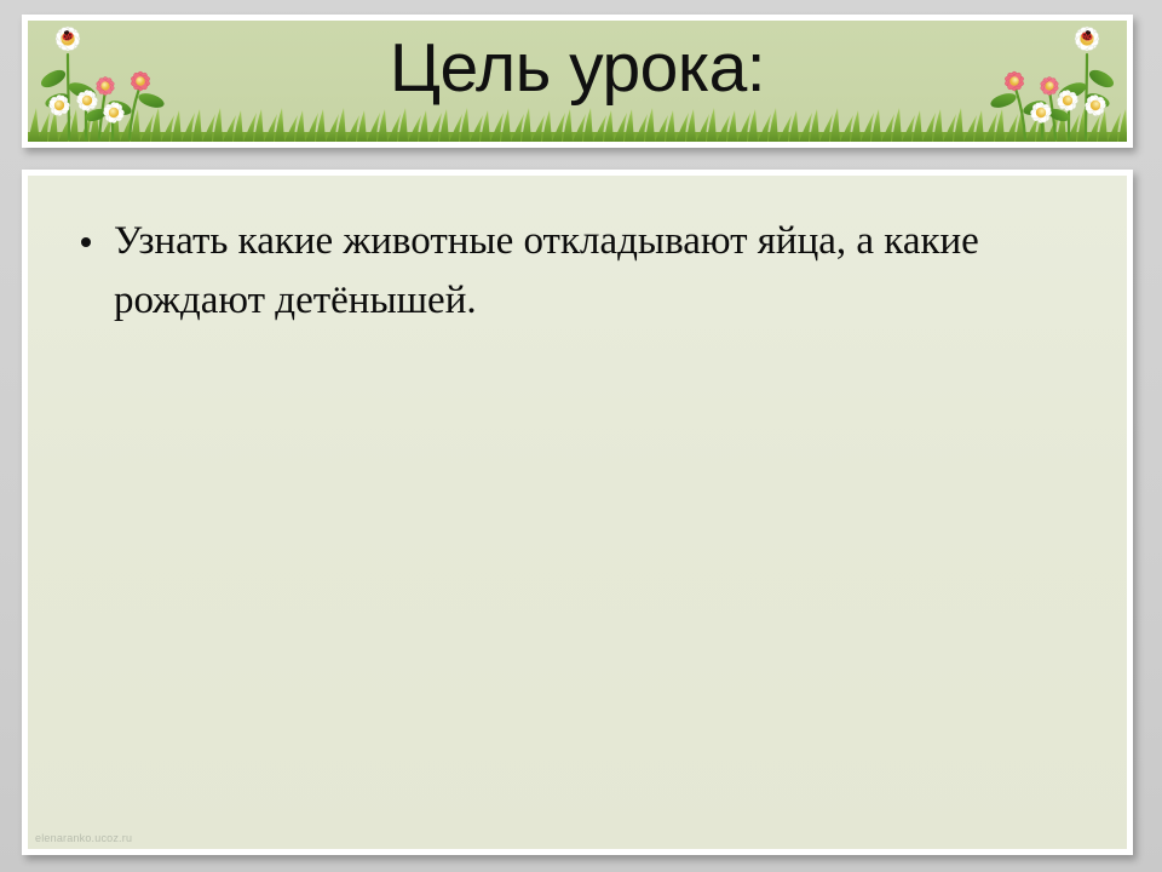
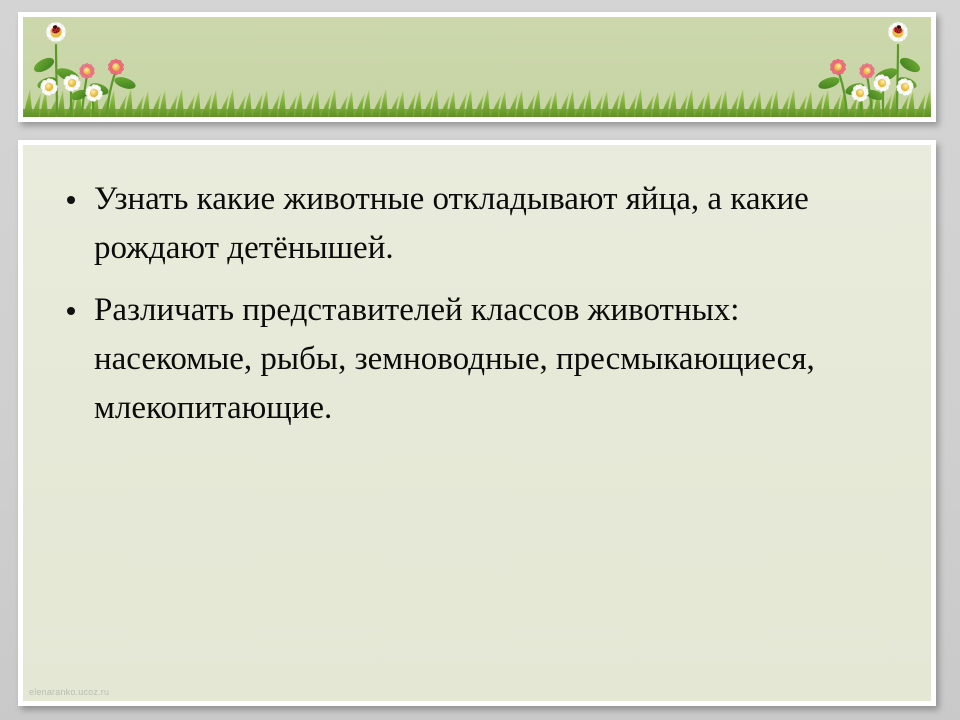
- Цель урока:
  Узнать какие животные откладывают яйца, а какие рождают детёнышей.
+ Различать представителей классов животных: насекомые, рыбы, земноводные, пресмыкающиеся, млекопитающие.
  elenaranko.ucoz.ru
